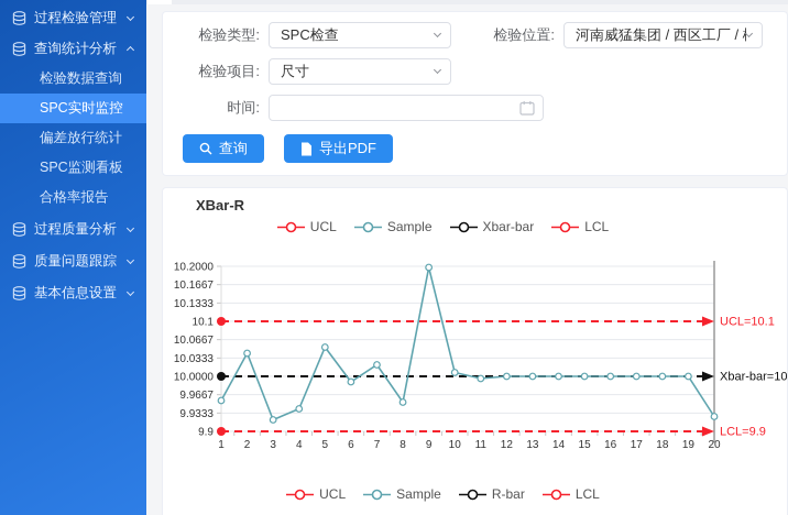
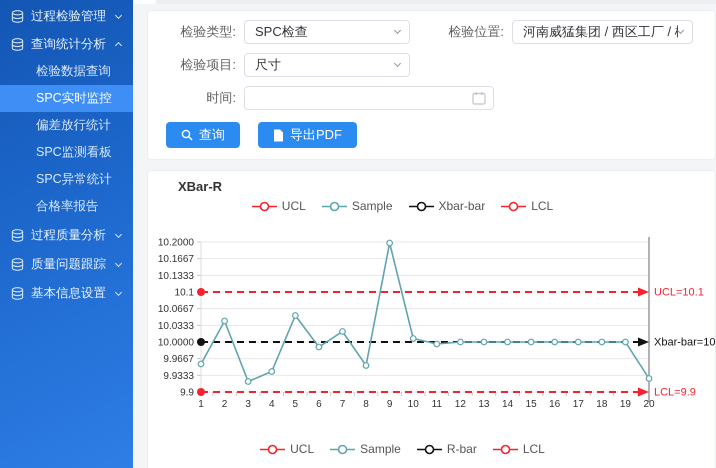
  过程检验管理
  查询统计分析
  检验数据查询
  SPC实时监控
  偏差放行统计
  SPC监测看板
+ SPC异常统计
  合格率报告
  过程质量分析
  质量问题跟踪
  基本信息设置
  检验类型:
  SPC检查
  检验位置:
  河南威猛集团 / 西区工厂 /
  检验项目:
  尺寸
  时间:
  查询
  导出PDF
  XBar-R
  UCL
  Sample
  Xbar-bar
  LCL
  10.2000
  10.1667
  10.1333
  10.1
  10.0667
  10.0333
  10.0000
  9.9667
  9.9333
  9.9
  1
  2
  3
  4
  5
  6
  7
  8
  9
  10
  11
  12
  13
  14
  15
  16
  17
  18
  19
  20
  UCL=10.1
  Xbar-bar=10
  LCL=9.9
  UCL
  Sample
  R-bar
  LCL
